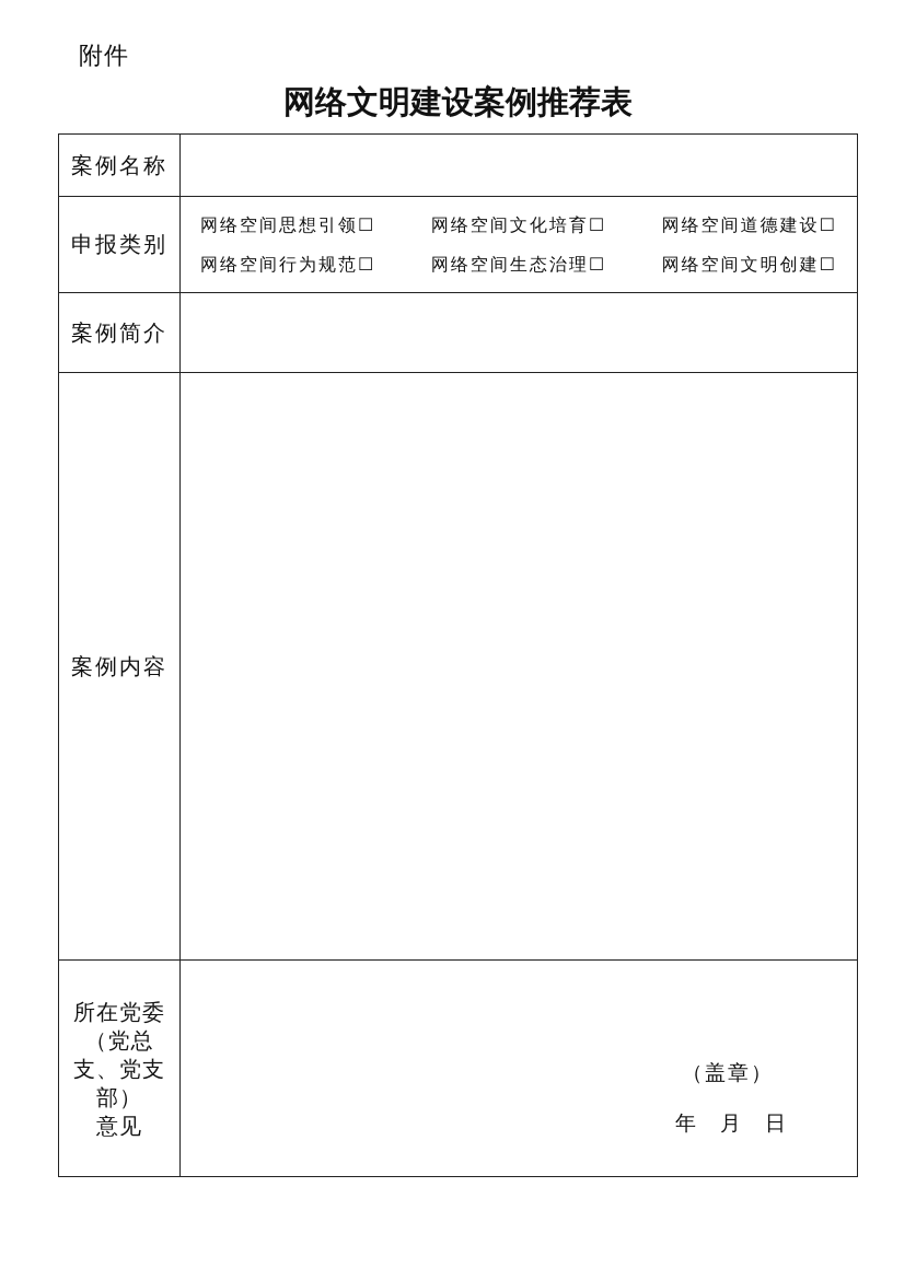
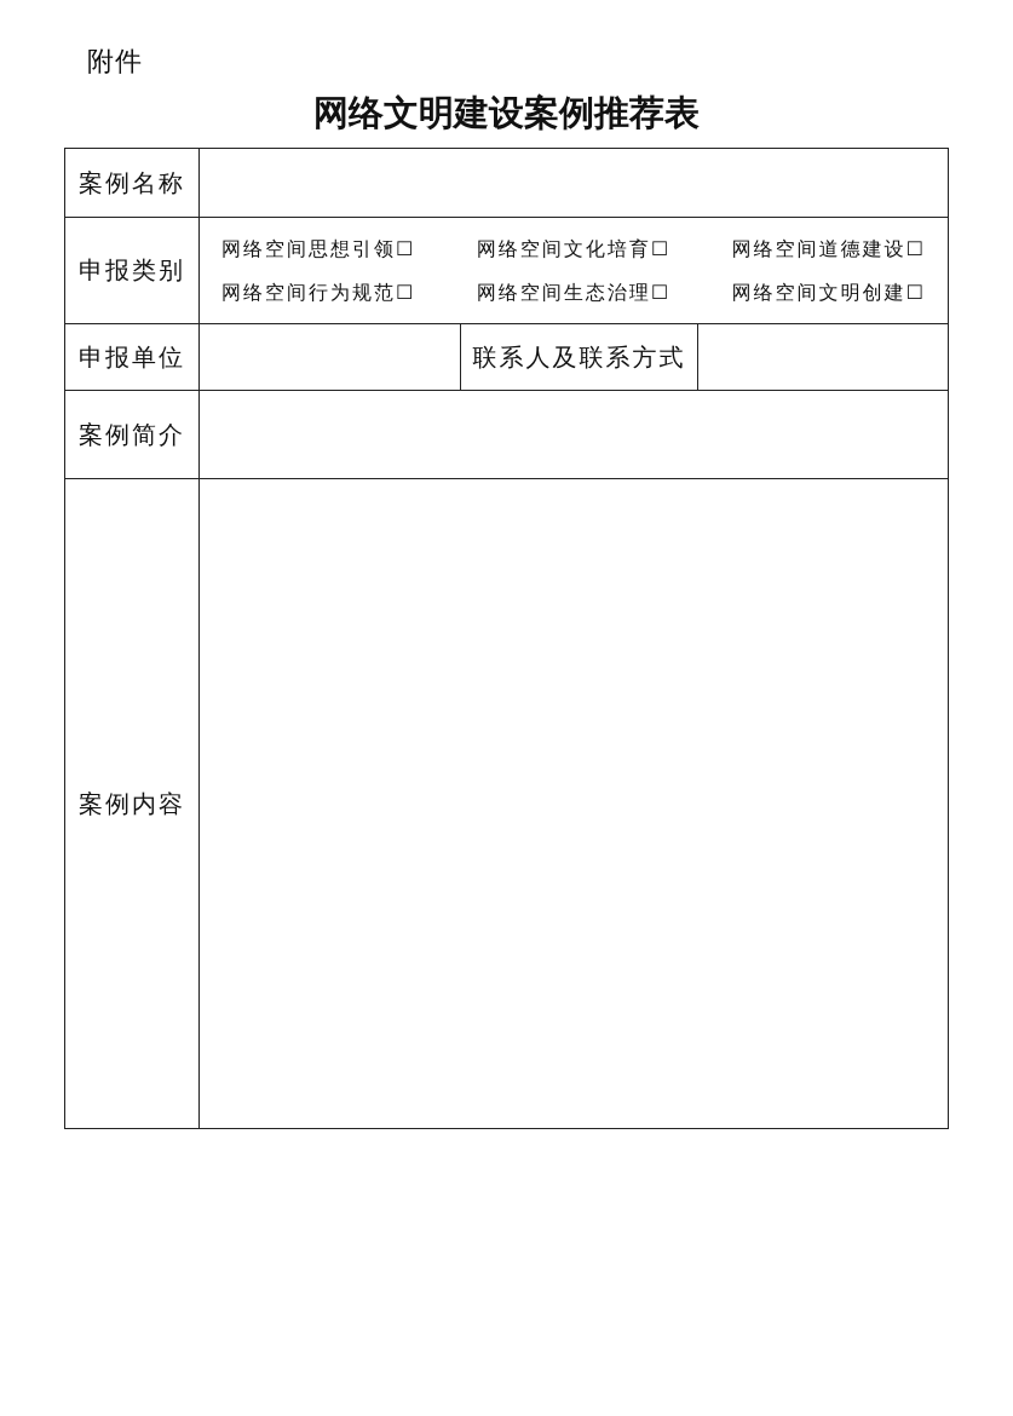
  附件
  网络文明建设案例推荐表
  案例名称
  申报类别	网络空间思想引领☐ 网络空间文化培育☐ 网络空间道德建设☐ 网络空间行为规范☐ 网络空间生态治理☐ 网络空间文明创建☐
+ 申报单位		联系人及联系方式
  案例简介
  案例内容
- 所在党委 （党总 支、党支 部） 意见	（盖章） 年 月 日
